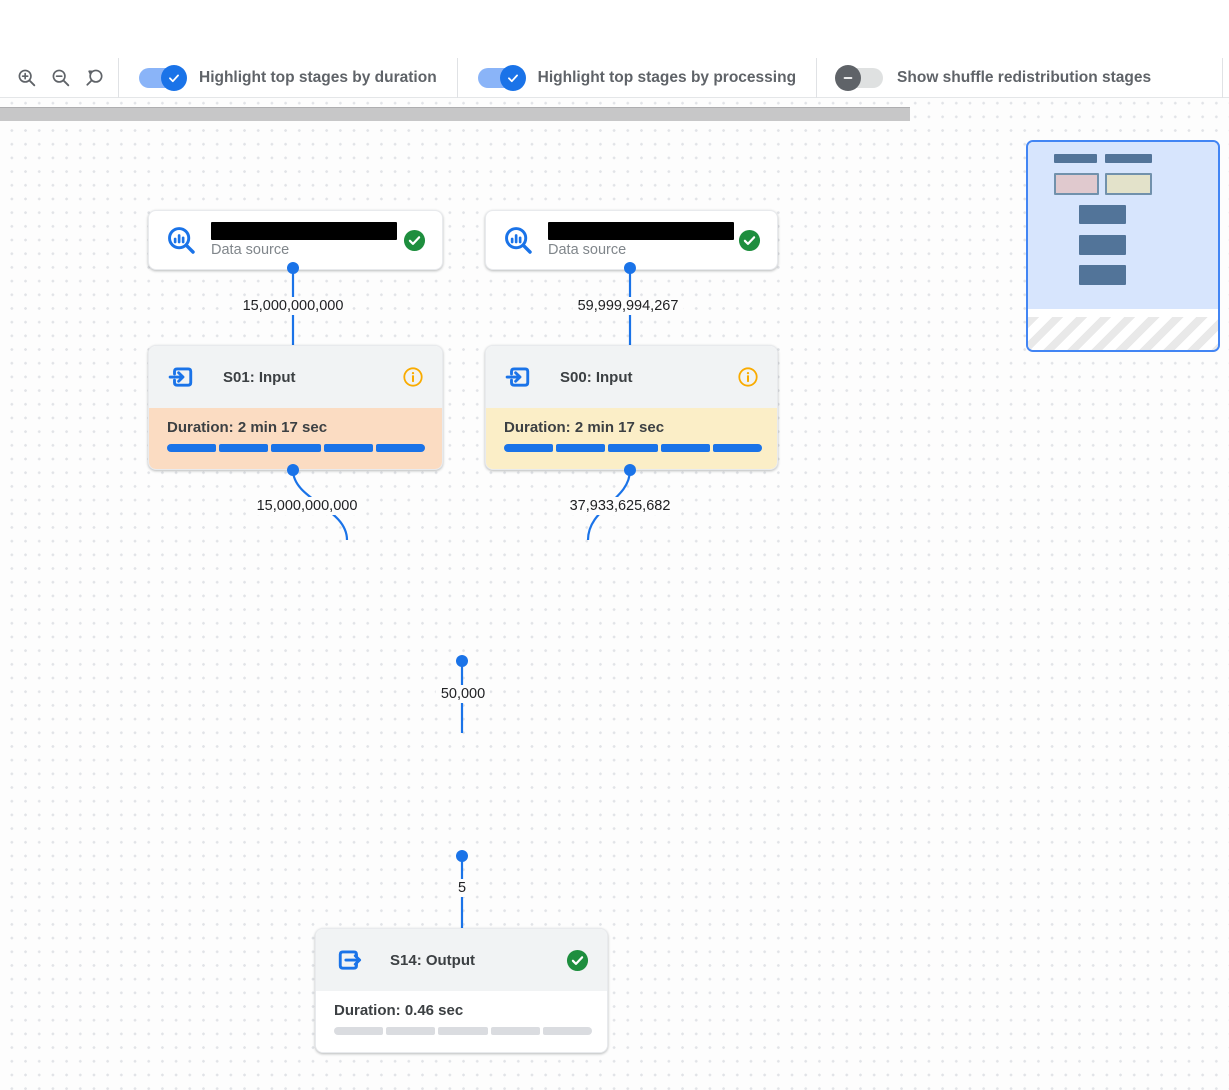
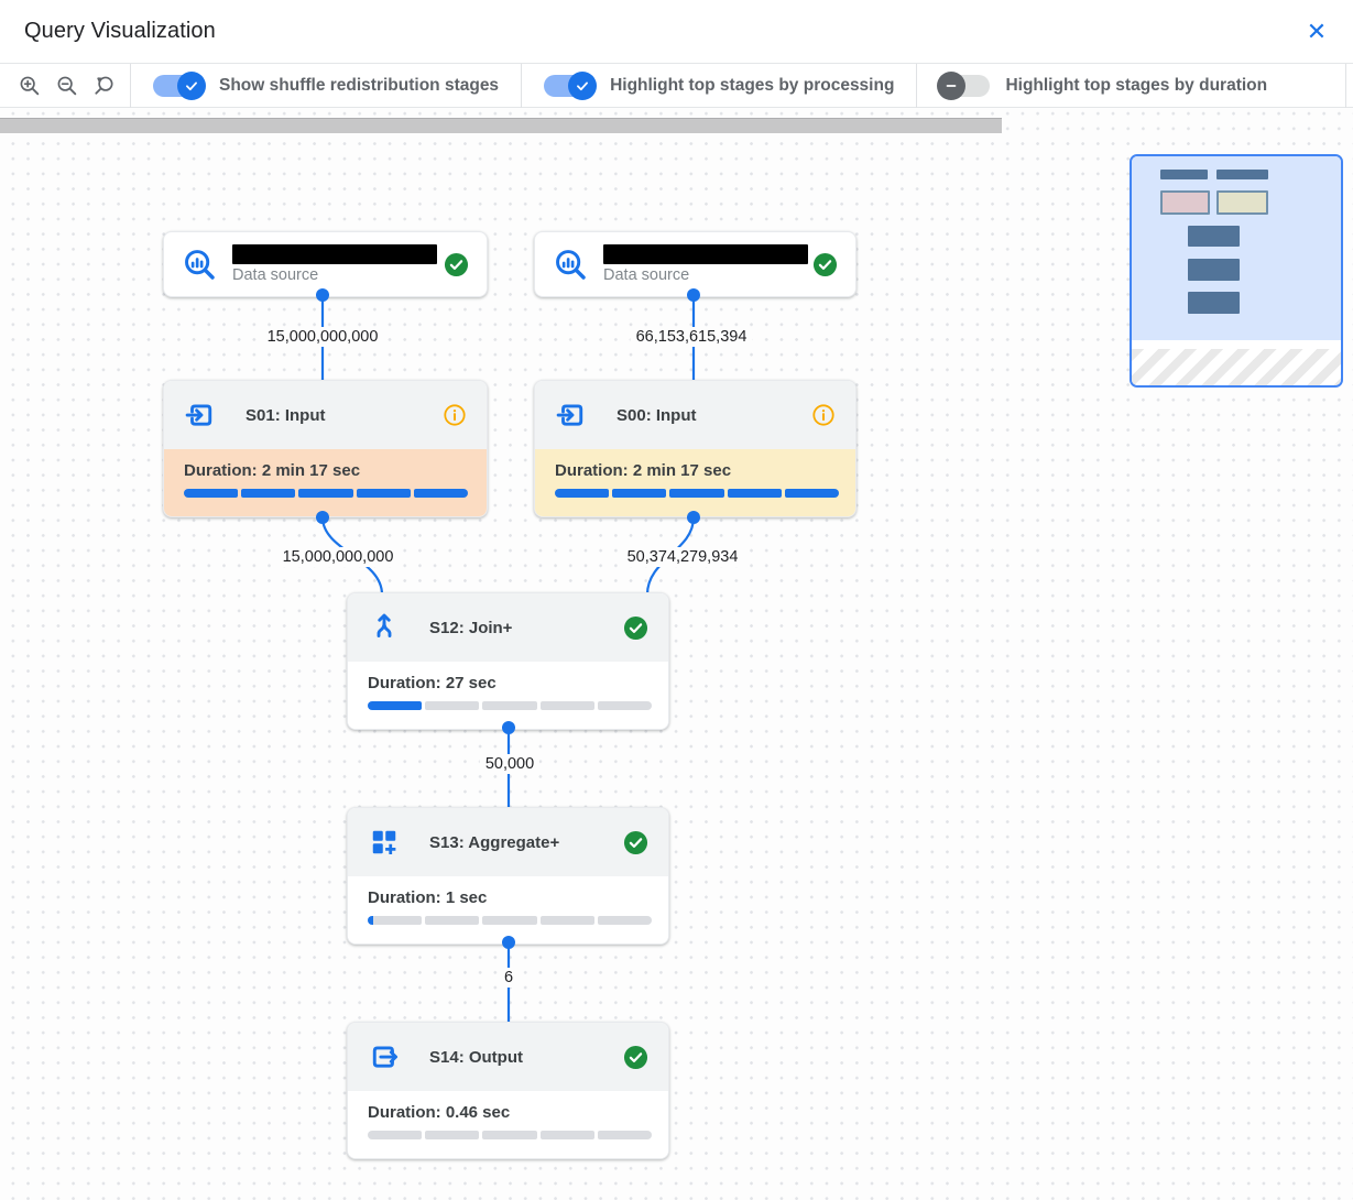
+ Query Visualization
+ ✕
- Highlight top stages by duration
+ Show shuffle redistribution stages
  Highlight top stages by processing
- Show shuffle redistribution stages
+ Highlight top stages by duration
  15,000,000,000
- 59,999,994,267
+ 66,153,615,394
  15,000,000,000
- 37,933,625,682
+ 50,374,279,934
  50,000
- 5
+ 6
  Data source
  Data source
  S01: Input
  Duration: 2 min 17 sec
  S00: Input
  Duration: 2 min 17 sec
+ S12: Join+
+ Duration: 27 sec
+ S13: Aggregate+
+ Duration: 1 sec
  S14: Output
  Duration: 0.46 sec
